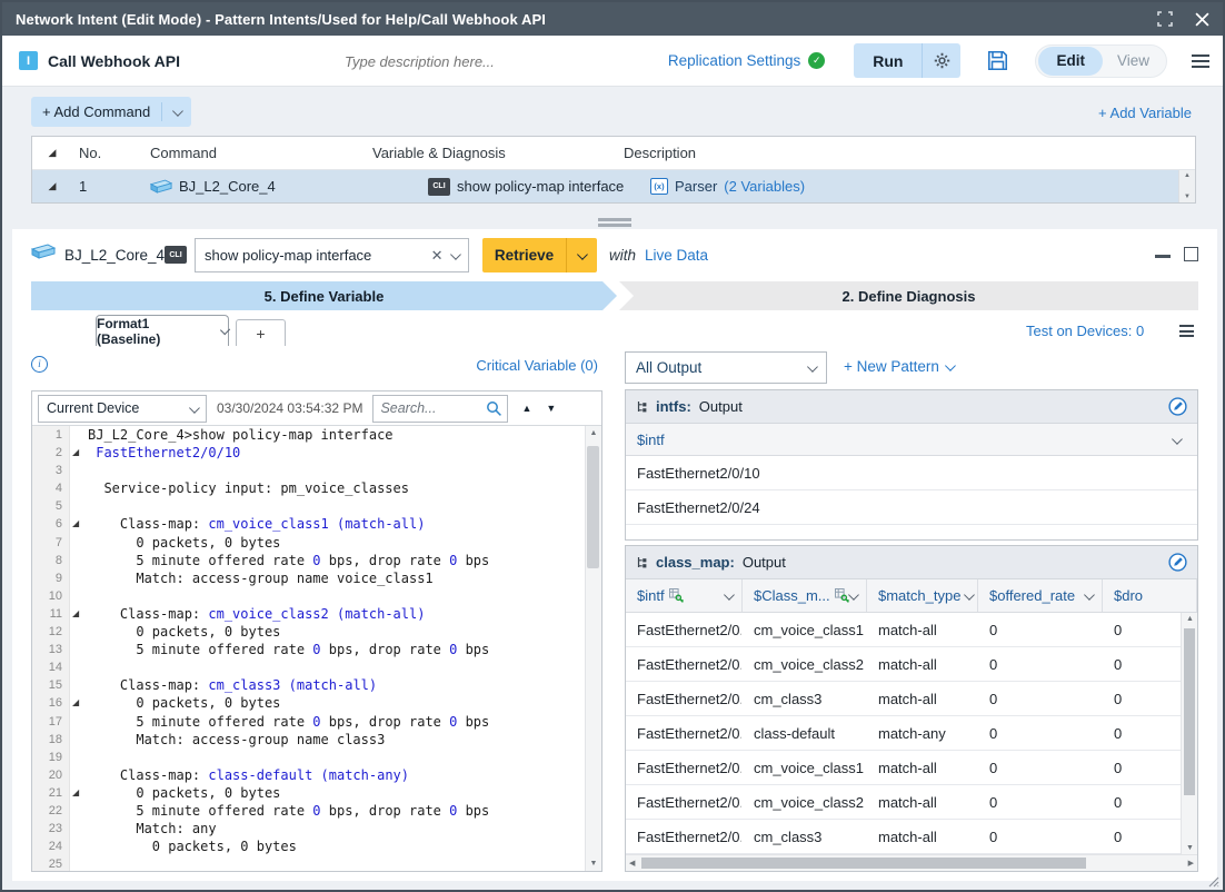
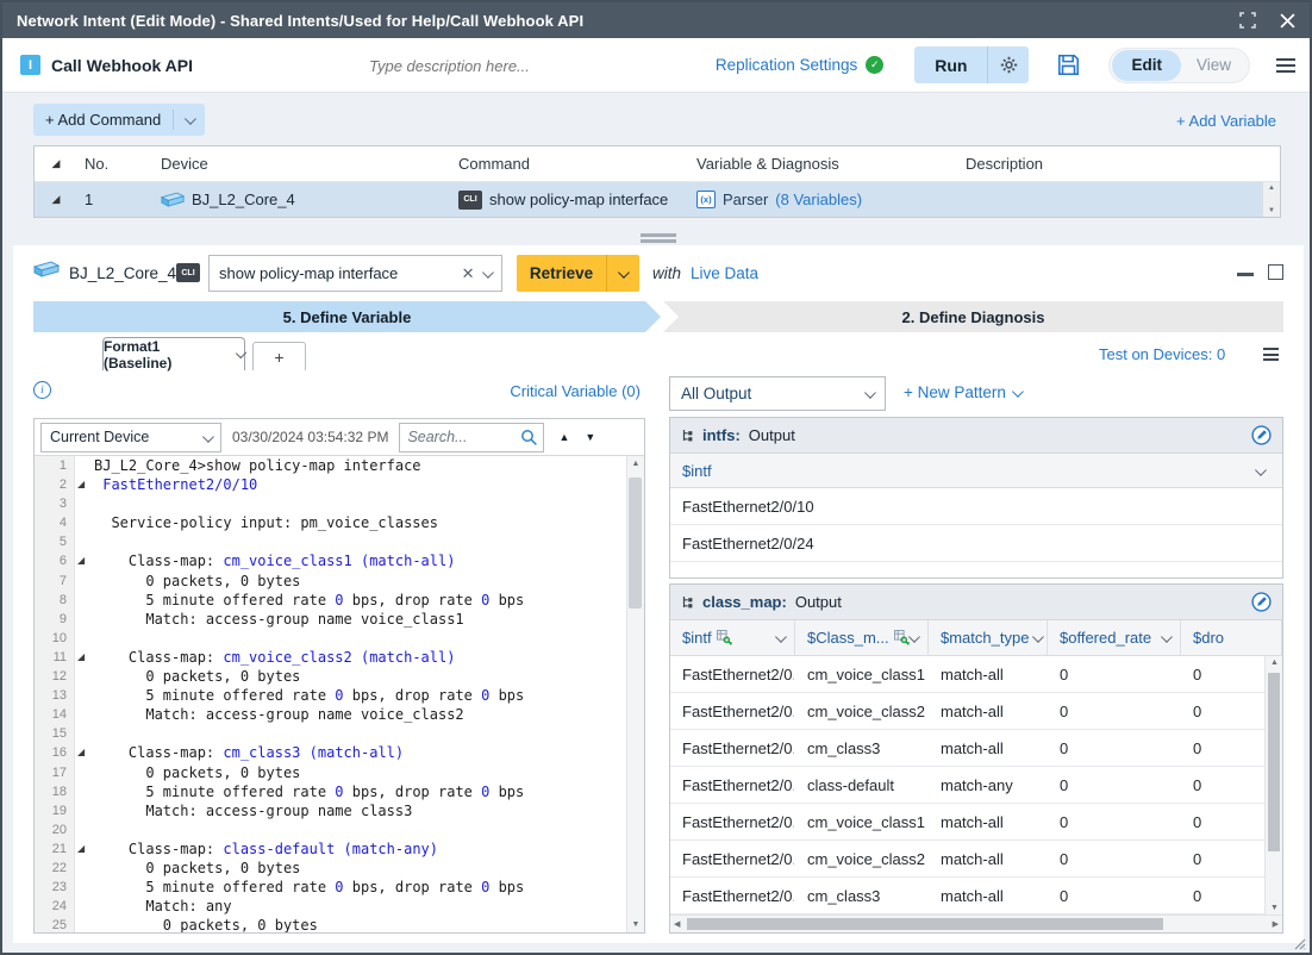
- Network Intent (Edit Mode) - Pattern Intents/Used for Help/Call Webhook API
+ Network Intent (Edit Mode) - Shared Intents/Used for Help/Call Webhook API
  I
  Call Webhook API
  Type description here...
  Replication Settings
  ✓
  Run
  Edit
  View
  + Add Command
  + Add Variable
  ◢
  No.
+ Device
  Command
  Variable & Diagnosis
  Description
  ◢
  1
  BJ_L2_Core_4
  show policy-map interface
  (x)
  Parser
- (2 Variables)
+ (8 Variables)
  BJ_L2_Core_4
  show policy-map interface
  ✕
  Retrieve
  with
  Live Data
  5. Define Variable
  2. Define Diagnosis
  Format1 (Baseline)
  +
  Test on Devices: 0
  i
  Critical Variable (0)
  All Output
  + New Pattern
  Current Device
  03/30/2024 03:54:32 PM
  Search...
  ▲
  ▼
  1
  2
  ◢
  3
  4
  5
  6
  ◢
  7
  8
  9
  10
  11
  ◢
  12
  13
  14
  15
  16
  ◢
  17
  18
  19
  20
  21
  ◢
  22
  23
  24
  25
  BJ_L2_Core_4>show policy-map interface
  FastEthernet2/0/10
  Service-policy input: pm_voice_classes
  Class-map: cm_voice_class1 (match-all)
  0 packets, 0 bytes
  5 minute offered rate 0 bps, drop rate 0 bps
  Match: access-group name voice_class1
  Class-map: cm_voice_class2 (match-all)
  0 packets, 0 bytes
  5 minute offered rate 0 bps, drop rate 0 bps
+ Match: access-group name voice_class2
  Class-map: cm_class3 (match-all)
  0 packets, 0 bytes
  5 minute offered rate 0 bps, drop rate 0 bps
  Match: access-group name class3
  Class-map: class-default (match-any)
  0 packets, 0 bytes
  5 minute offered rate 0 bps, drop rate 0 bps
  Match: any
  0 packets, 0 bytes
  intfs:
  Output
  $intf
  FastEthernet2/0/10
  FastEthernet2/0/24
  class_map:
  Output
  $intf
  $Class_m...
  $match_type
  $offered_rate
  $dro
  FastEthernet2/0.
  cm_voice_class1
  match-all
  0
  0
  FastEthernet2/0.
  cm_voice_class2
  match-all
  0
  0
  FastEthernet2/0.
  cm_class3
  match-all
  0
  0
  FastEthernet2/0.
  class-default
  match-any
  0
  0
  FastEthernet2/0.
  cm_voice_class1
  match-all
  0
  0
  FastEthernet2/0.
  cm_voice_class2
  match-all
  0
  0
  FastEthernet2/0.
  cm_class3
  match-all
  0
  0
